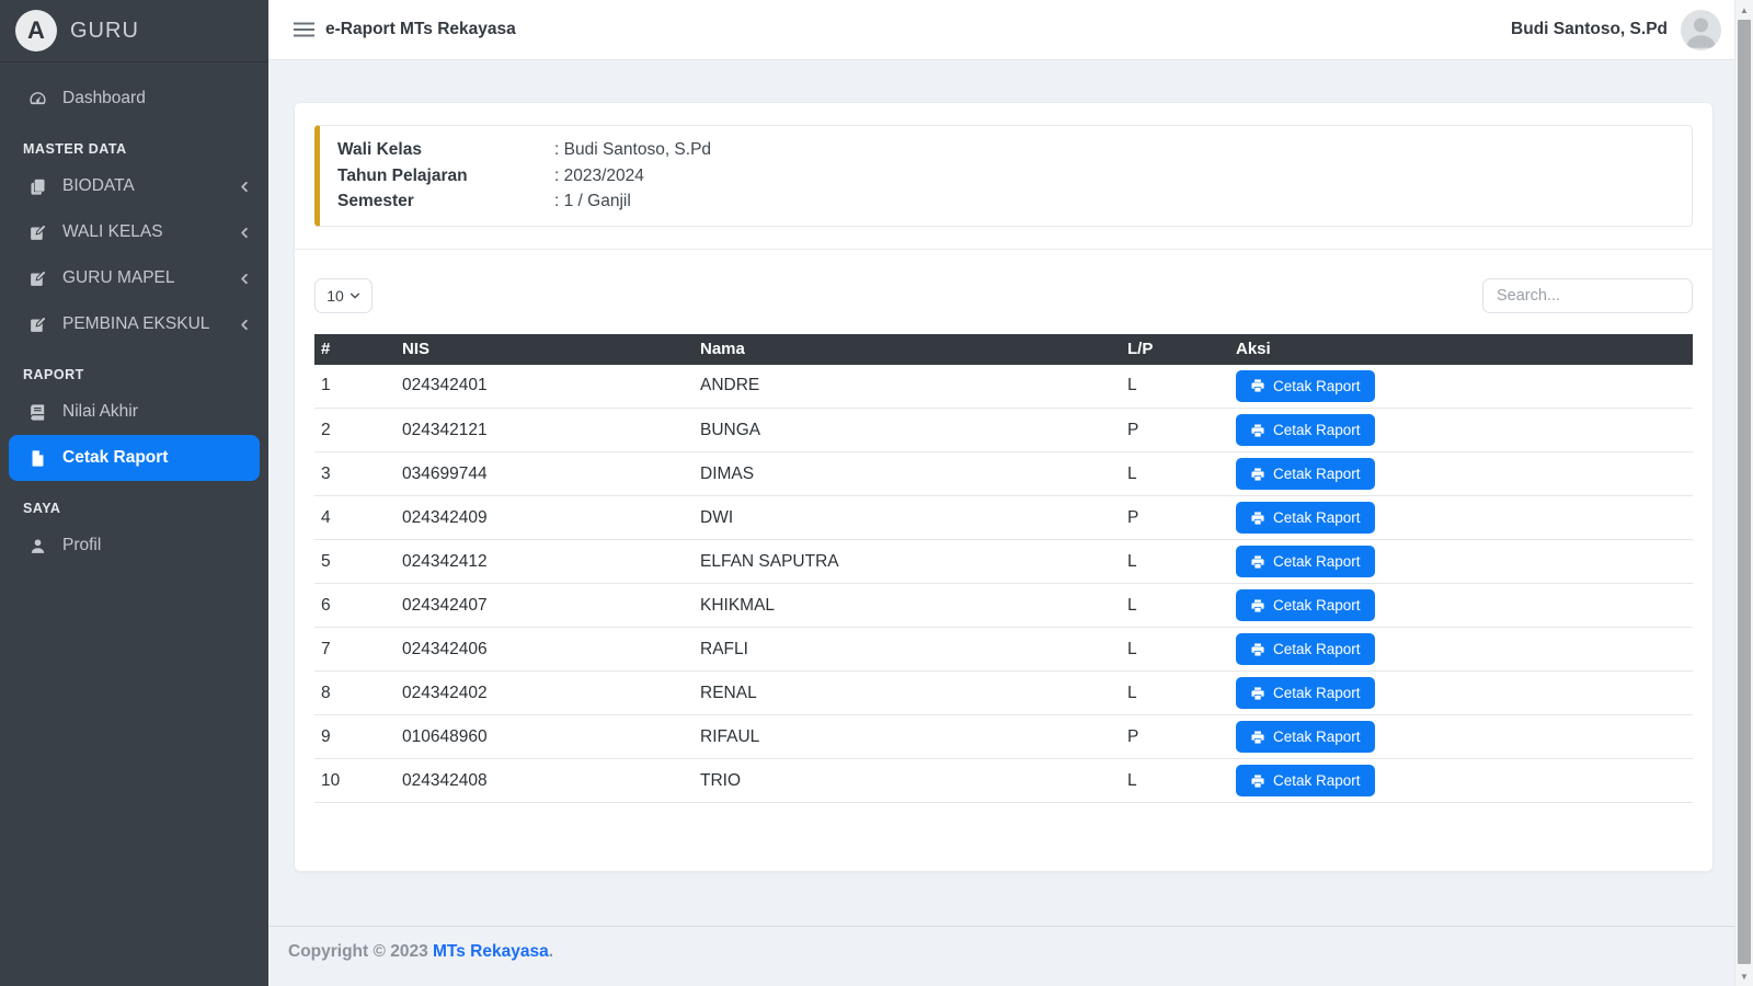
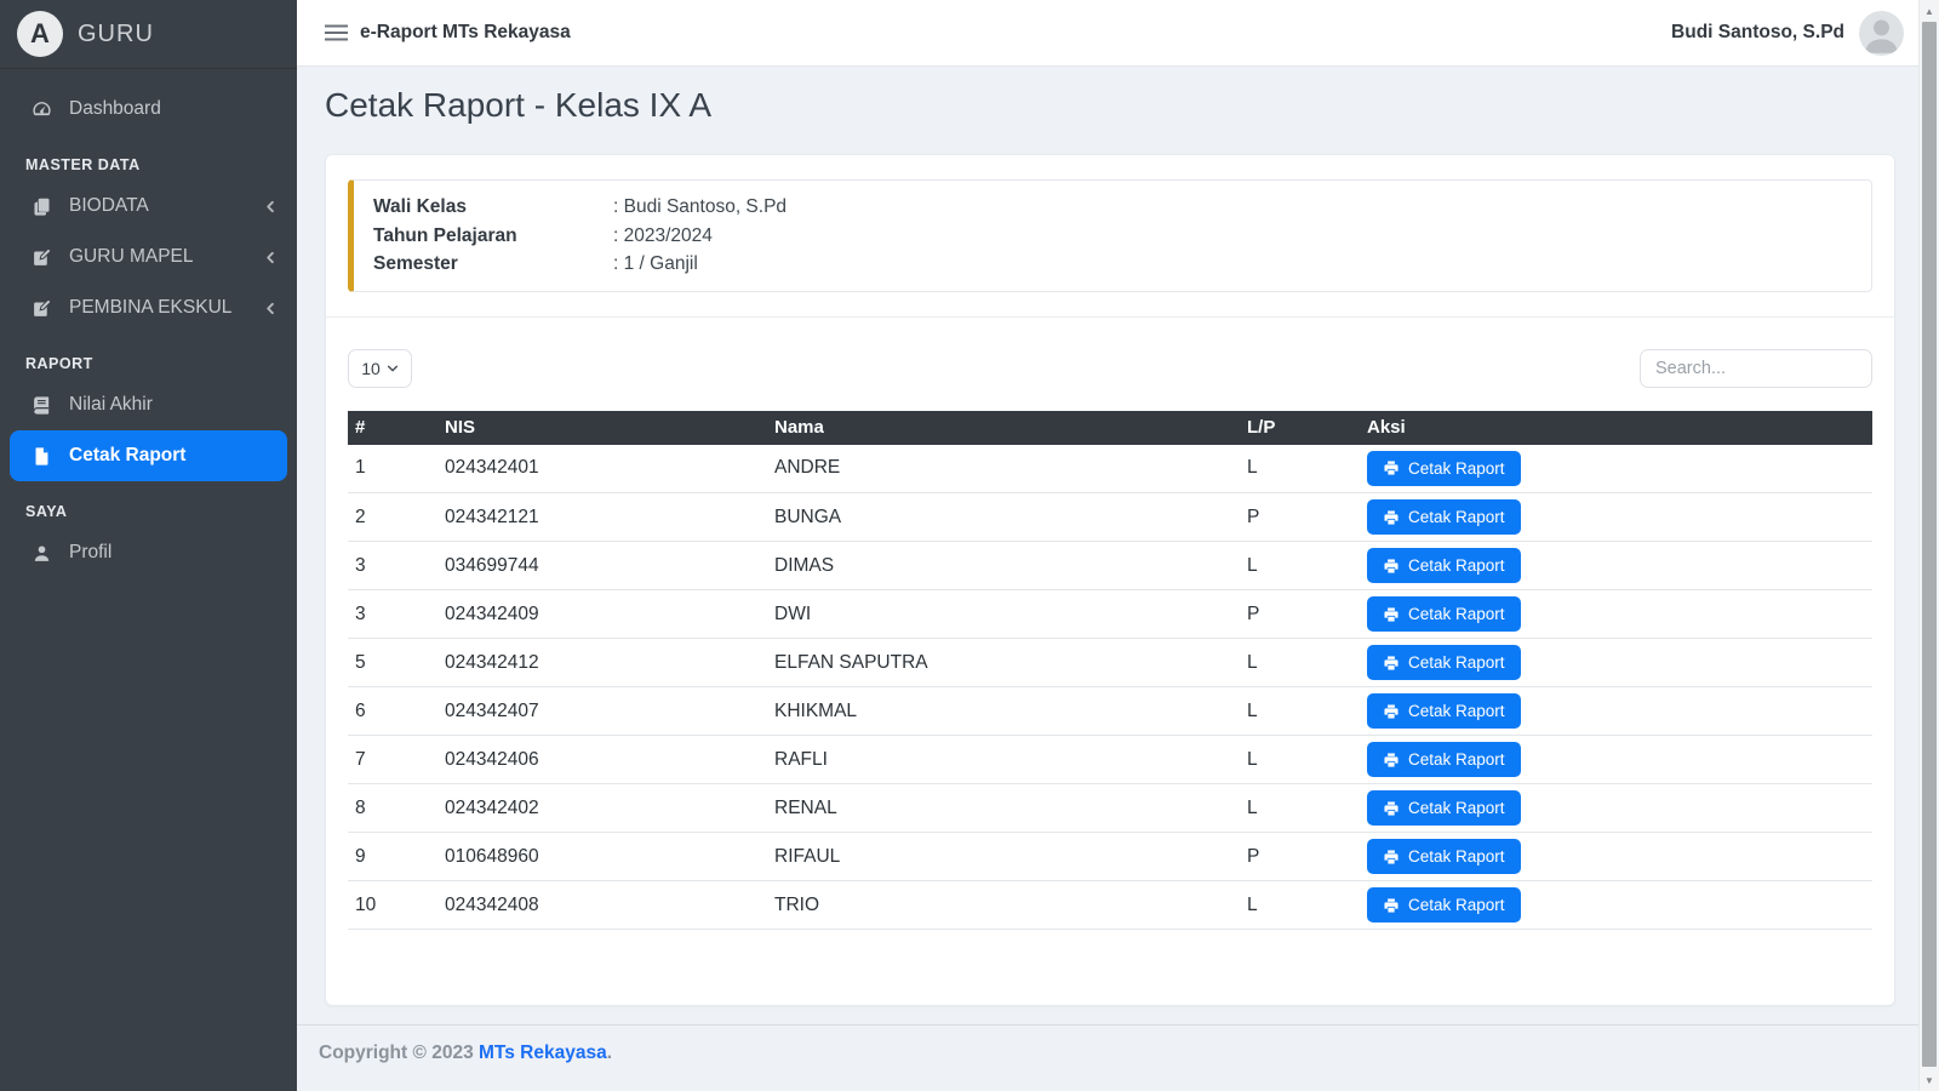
  A
  GURU
  Dashboard
  MASTER DATA
  BIODATA
- WALI KELAS
  GURU MAPEL
  PEMBINA EKSKUL
  RAPORT
  Nilai Akhir
  Cetak Raport
  SAYA
  Profil
  e-Raport MTs Rekayasa
  Budi Santoso, S.Pd
+ Cetak Raport - Kelas IX A
  Wali Kelas
  : Budi Santoso, S.Pd
  Tahun Pelajaran
  : 2023/2024
  Semester
  : 1 / Ganjil
  10
  Search...
  #	NIS	Nama	L/P	Aksi
  1	024342401	ANDRE	L	Cetak Raport
  2	024342121	BUNGA	P	Cetak Raport
  3	034699744	DIMAS	L	Cetak Raport
- 4	024342409	DWI	P	Cetak Raport
+ 3	024342409	DWI	P	Cetak Raport
  5	024342412	ELFAN SAPUTRA	L	Cetak Raport
  6	024342407	KHIKMAL	L	Cetak Raport
  7	024342406	RAFLI	L	Cetak Raport
  8	024342402	RENAL	L	Cetak Raport
  9	010648960	RIFAUL	P	Cetak Raport
  10	024342408	TRIO	L	Cetak Raport
  Copyright © 2023 MTs Rekayasa.
  ▲
  ▼
